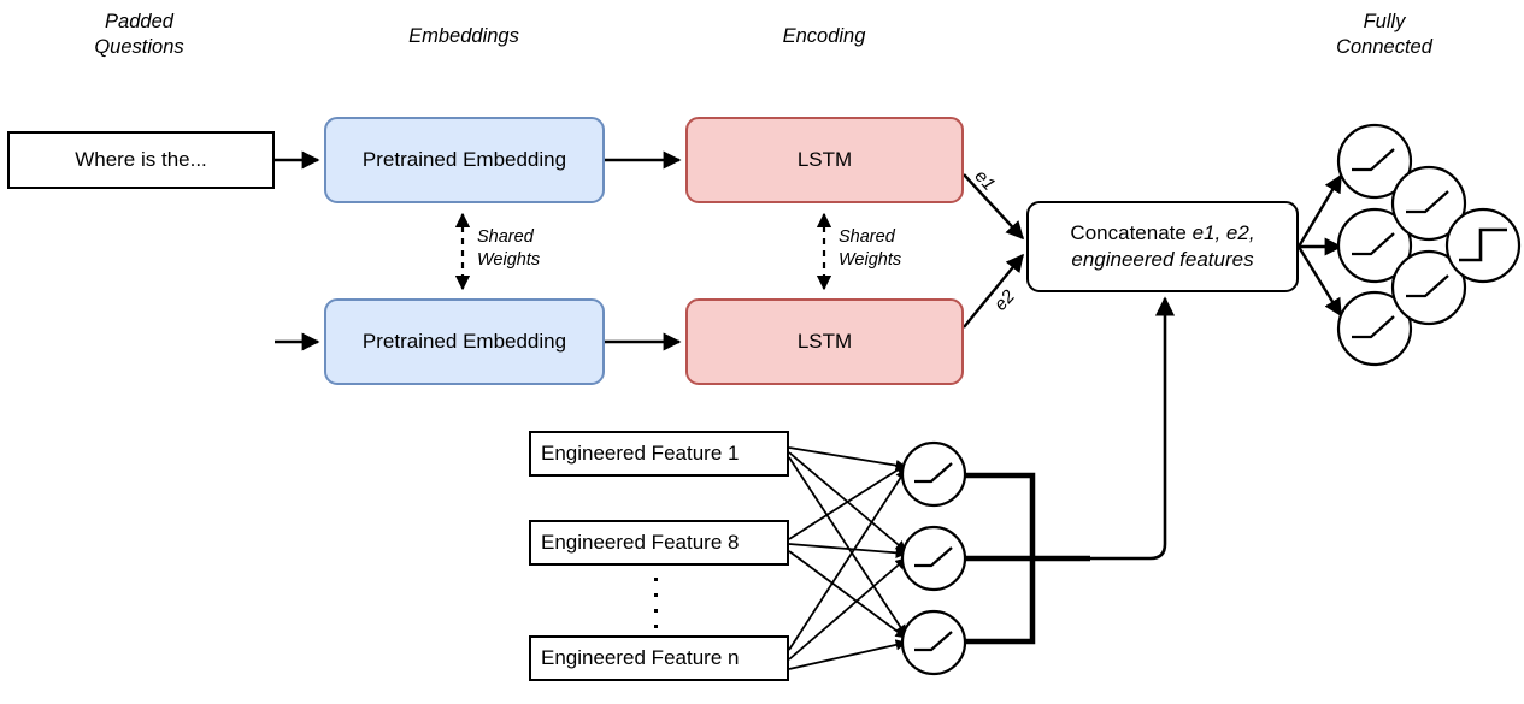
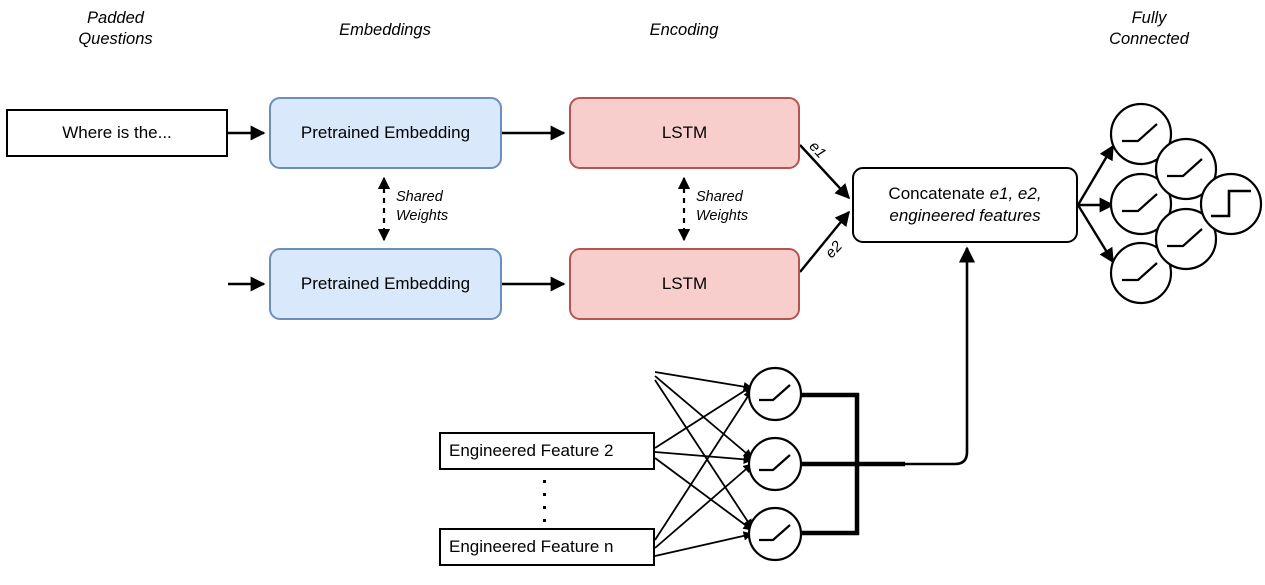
  Padded
  Questions
  Embeddings
  Encoding
  Fully
  Connected
  Where is the...
  Pretrained Embedding
  Pretrained Embedding
  LSTM
  LSTM
  Concatenate e1, e2,
  engineered features
- Engineered Feature 1
- Engineered Feature 8
+ Engineered Feature 2
  Engineered Feature n
  Shared
  Weights
  Shared
  Weights
